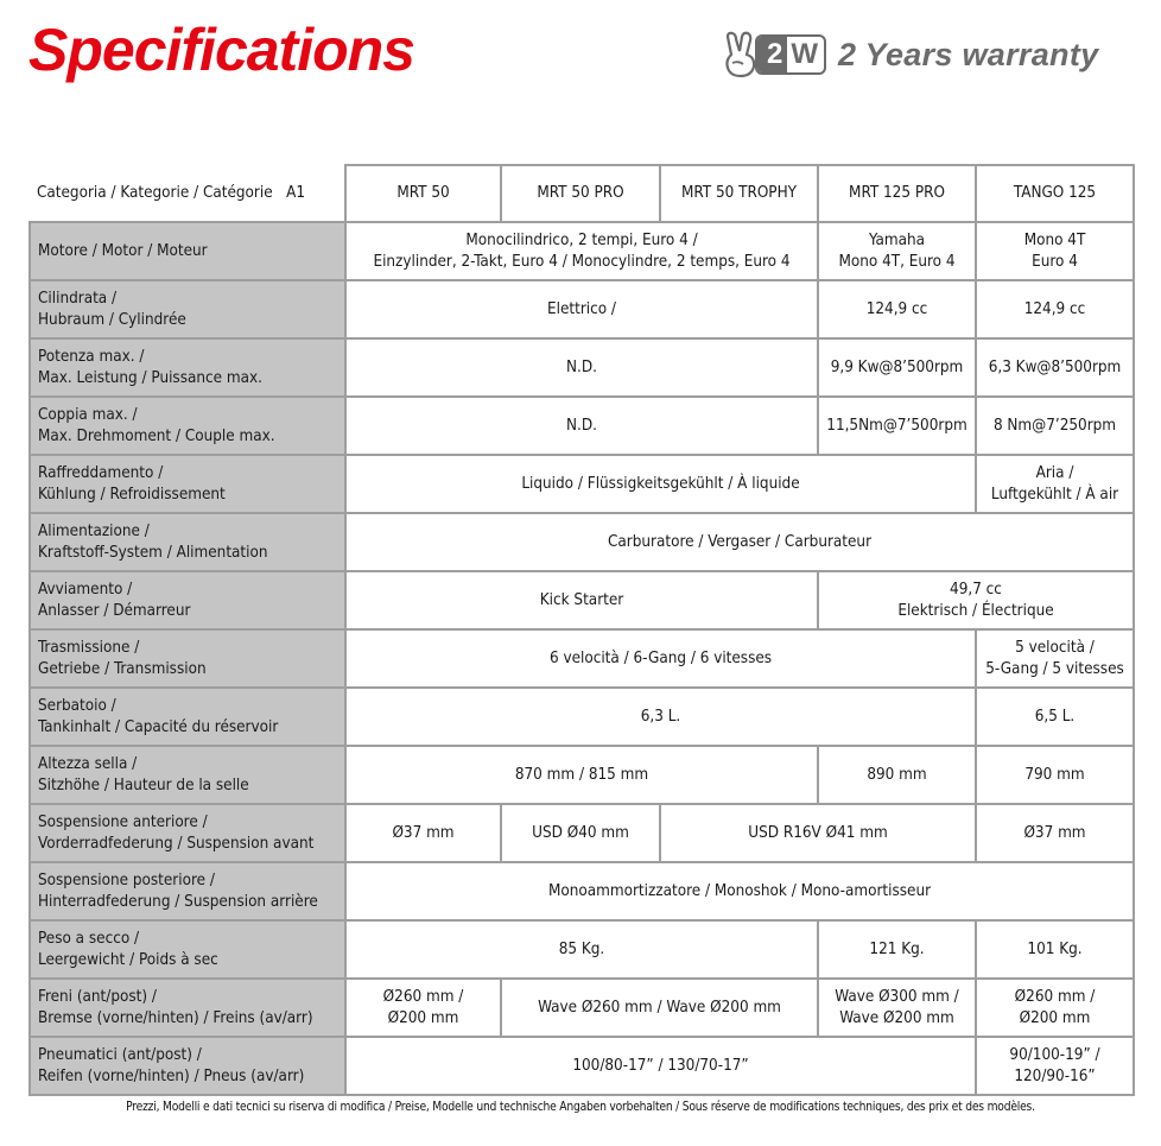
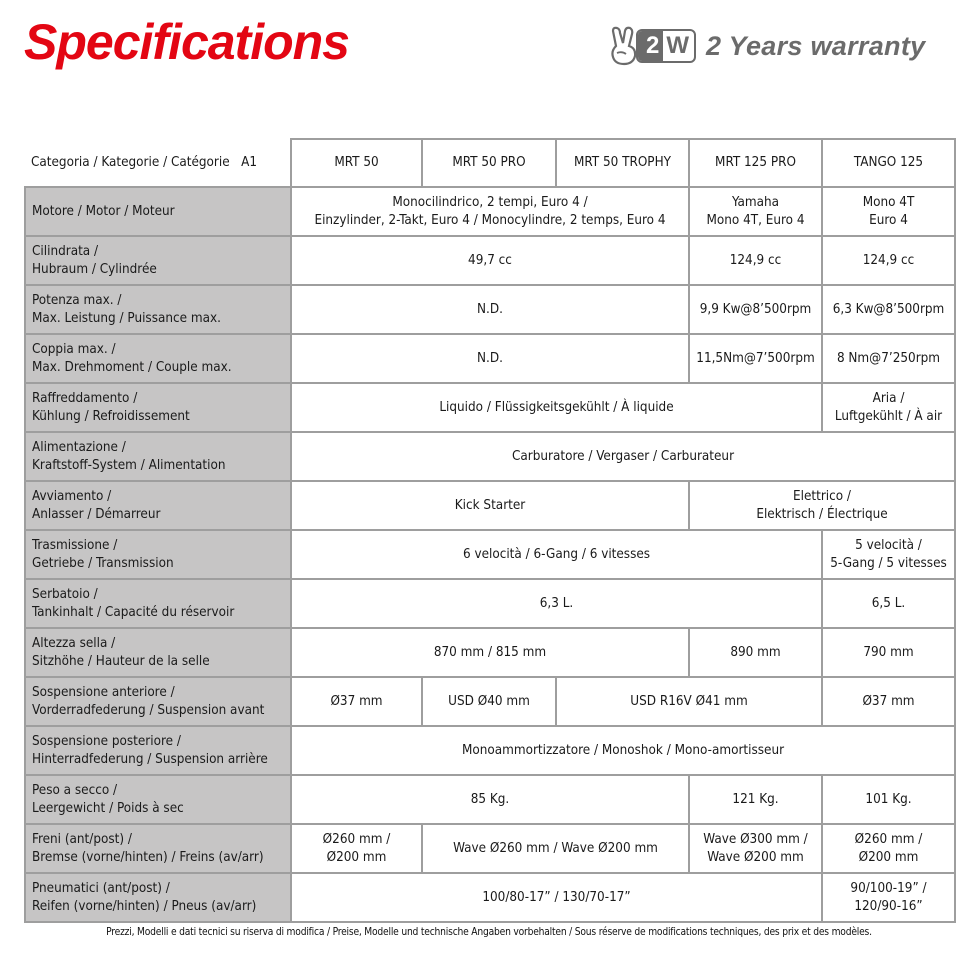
  Specifications
  2
  W
  2 Years warranty
  Categoria / Kategorie / Catégorie A1	MRT 50	MRT 50 PRO	MRT 50 TROPHY	MRT 125 PRO	TANGO 125
  Motore / Motor / Moteur	Monocilindrico, 2 tempi, Euro 4 /Einzylinder, 2-Takt, Euro 4 / Monocylindre, 2 temps, Euro 4	YamahaMono 4T, Euro 4	Mono 4TEuro 4
- Cilindrata /Hubraum / Cylindrée	Elettrico /	124,9 cc	124,9 cc
+ Cilindrata /Hubraum / Cylindrée	49,7 cc	124,9 cc	124,9 cc
  Potenza max. /Max. Leistung / Puissance max.	N.D.	9,9 Kw@8’500rpm	6,3 Kw@8’500rpm
  Coppia max. /Max. Drehmoment / Couple max.	N.D.	11,5Nm@7’500rpm	8 Nm@7’250rpm
  Raffreddamento /Kühlung / Refroidissement	Liquido / Flüssigkeitsgekühlt / À liquide	Aria /Luftgekühlt / À air
  Alimentazione /Kraftstoff-System / Alimentation	Carburatore / Vergaser / Carburateur
- Avviamento /Anlasser / Démarreur	Kick Starter	49,7 ccElektrisch / Électrique
+ Avviamento /Anlasser / Démarreur	Kick Starter	Elettrico /Elektrisch / Électrique
  Trasmissione /Getriebe / Transmission	6 velocità / 6-Gang / 6 vitesses	5 velocità /5-Gang / 5 vitesses
  Serbatoio /Tankinhalt / Capacité du réservoir	6,3 L.	6,5 L.
  Altezza sella /Sitzhöhe / Hauteur de la selle	870 mm / 815 mm	890 mm	790 mm
  Sospensione anteriore /Vorderradfederung / Suspension avant	Ø37 mm	USD Ø40 mm	USD R16V Ø41 mm	Ø37 mm
  Sospensione posteriore /Hinterradfederung / Suspension arrière	Monoammortizzatore / Monoshok / Mono-amortisseur
  Peso a secco /Leergewicht / Poids à sec	85 Kg.	121 Kg.	101 Kg.
  Freni (ant/post) /Bremse (vorne/hinten) / Freins (av/arr)	Ø260 mm /Ø200 mm	Wave Ø260 mm / Wave Ø200 mm	Wave Ø300 mm /Wave Ø200 mm	Ø260 mm /Ø200 mm
  Pneumatici (ant/post) /Reifen (vorne/hinten) / Pneus (av/arr)	100/80-17” / 130/70-17”	90/100-19” /120/90-16”
  Prezzi, Modelli e dati tecnici su riserva di modifica / Preise, Modelle und technische Angaben vorbehalten / Sous réserve de modifications techniques, des prix et des modèles.
